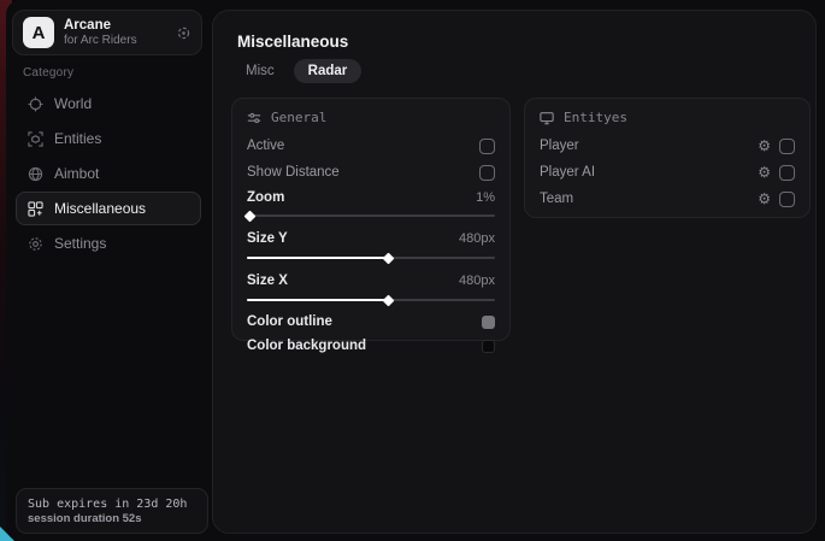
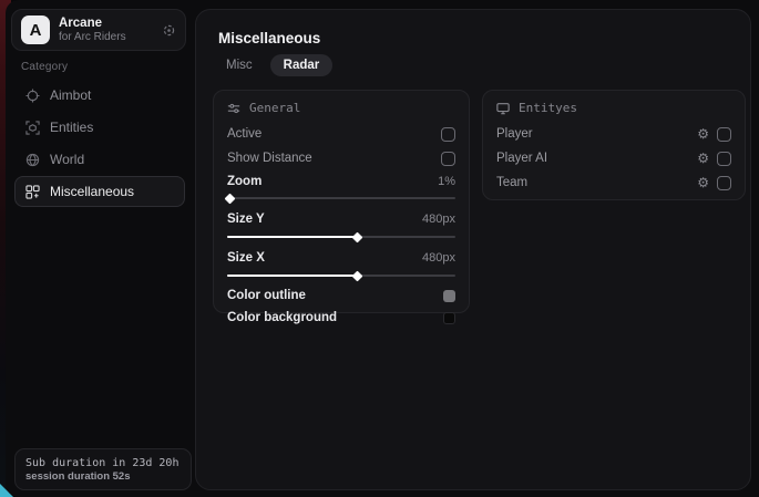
  A
  Arcane
  for Arc Riders
  Category
- World
+ Aimbot
  Entities
- Aimbot
+ World
  Miscellaneous
- Settings
- Sub expires in 23d 20h
+ Sub duration in 23d 20h
  session duration 52s
  Miscellaneous
  Misc
  Radar
  General
  Active
  Show Distance
  Zoom
  1%
  Size Y
  480px
  Size X
  480px
  Color outline
  Color background
  Entityes
  Player
  ⚙
  Player AI
  ⚙
  Team
  ⚙
